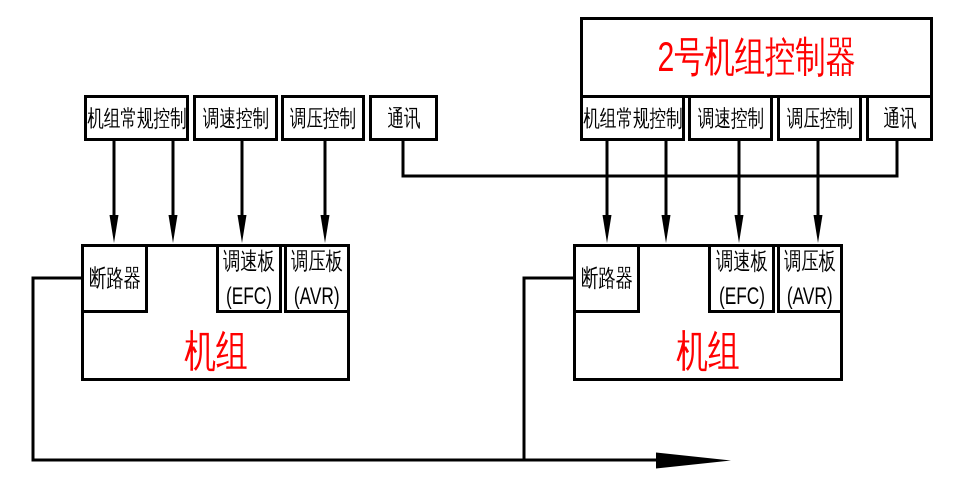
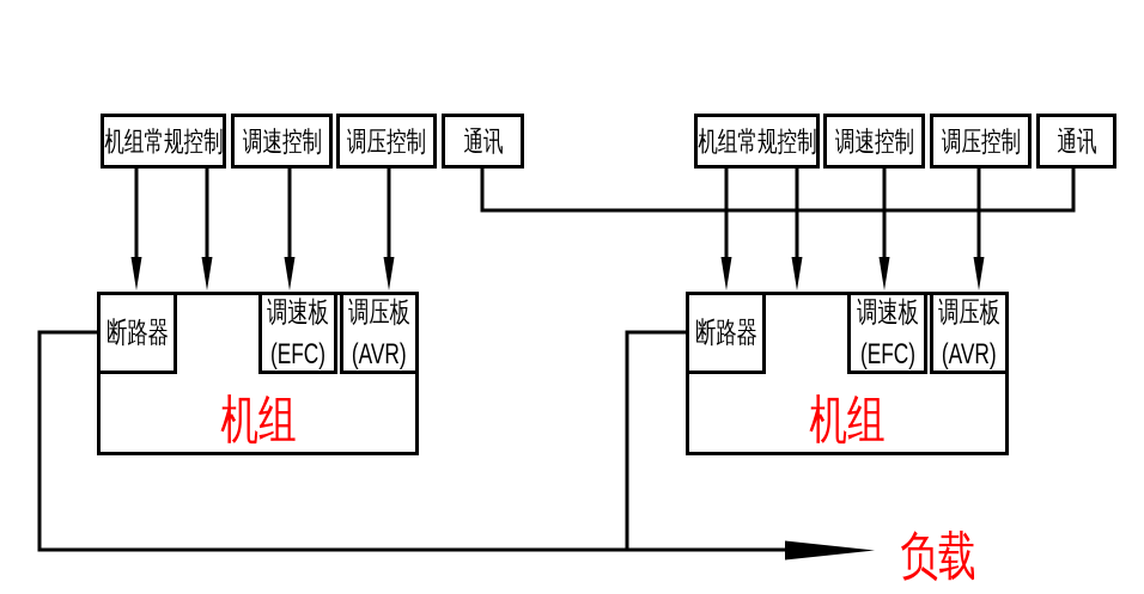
  机组常规控制
  调速控制
  调压控制
  通讯
- 2号机组控制器
  机组常规控制
  调速控制
  调压控制
  通讯
  机组
  断路器
  调速板
  (EFC)
  调压板
  (AVR)
  机组
  断路器
  调速板
  (EFC)
  调压板
  (AVR)
+ 负载
